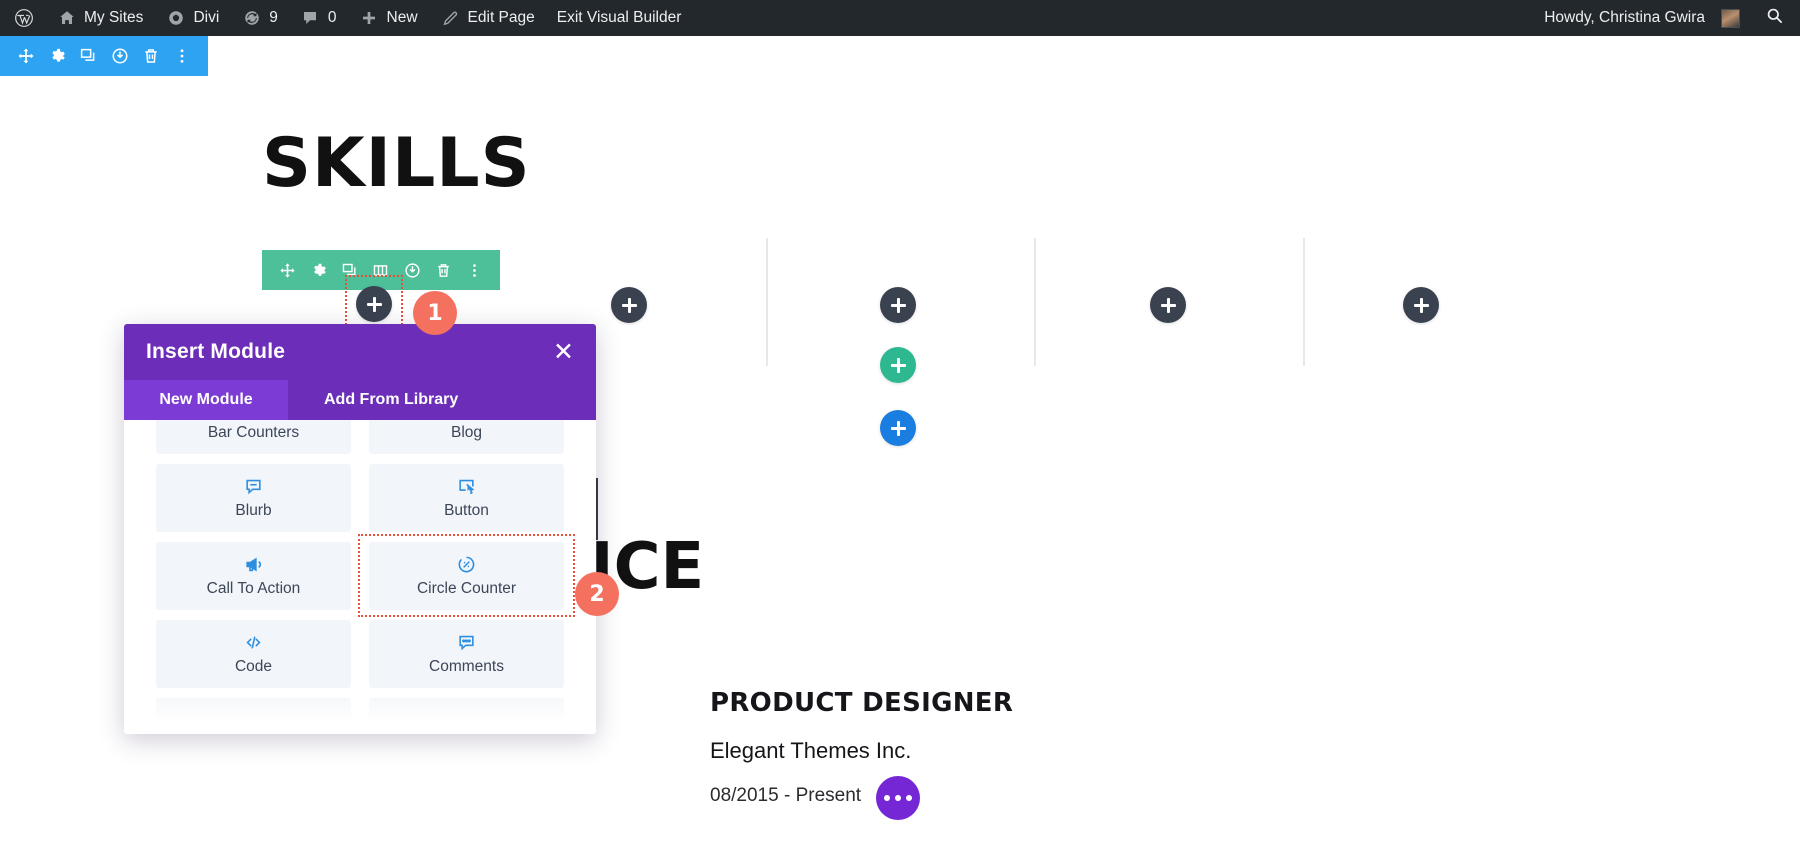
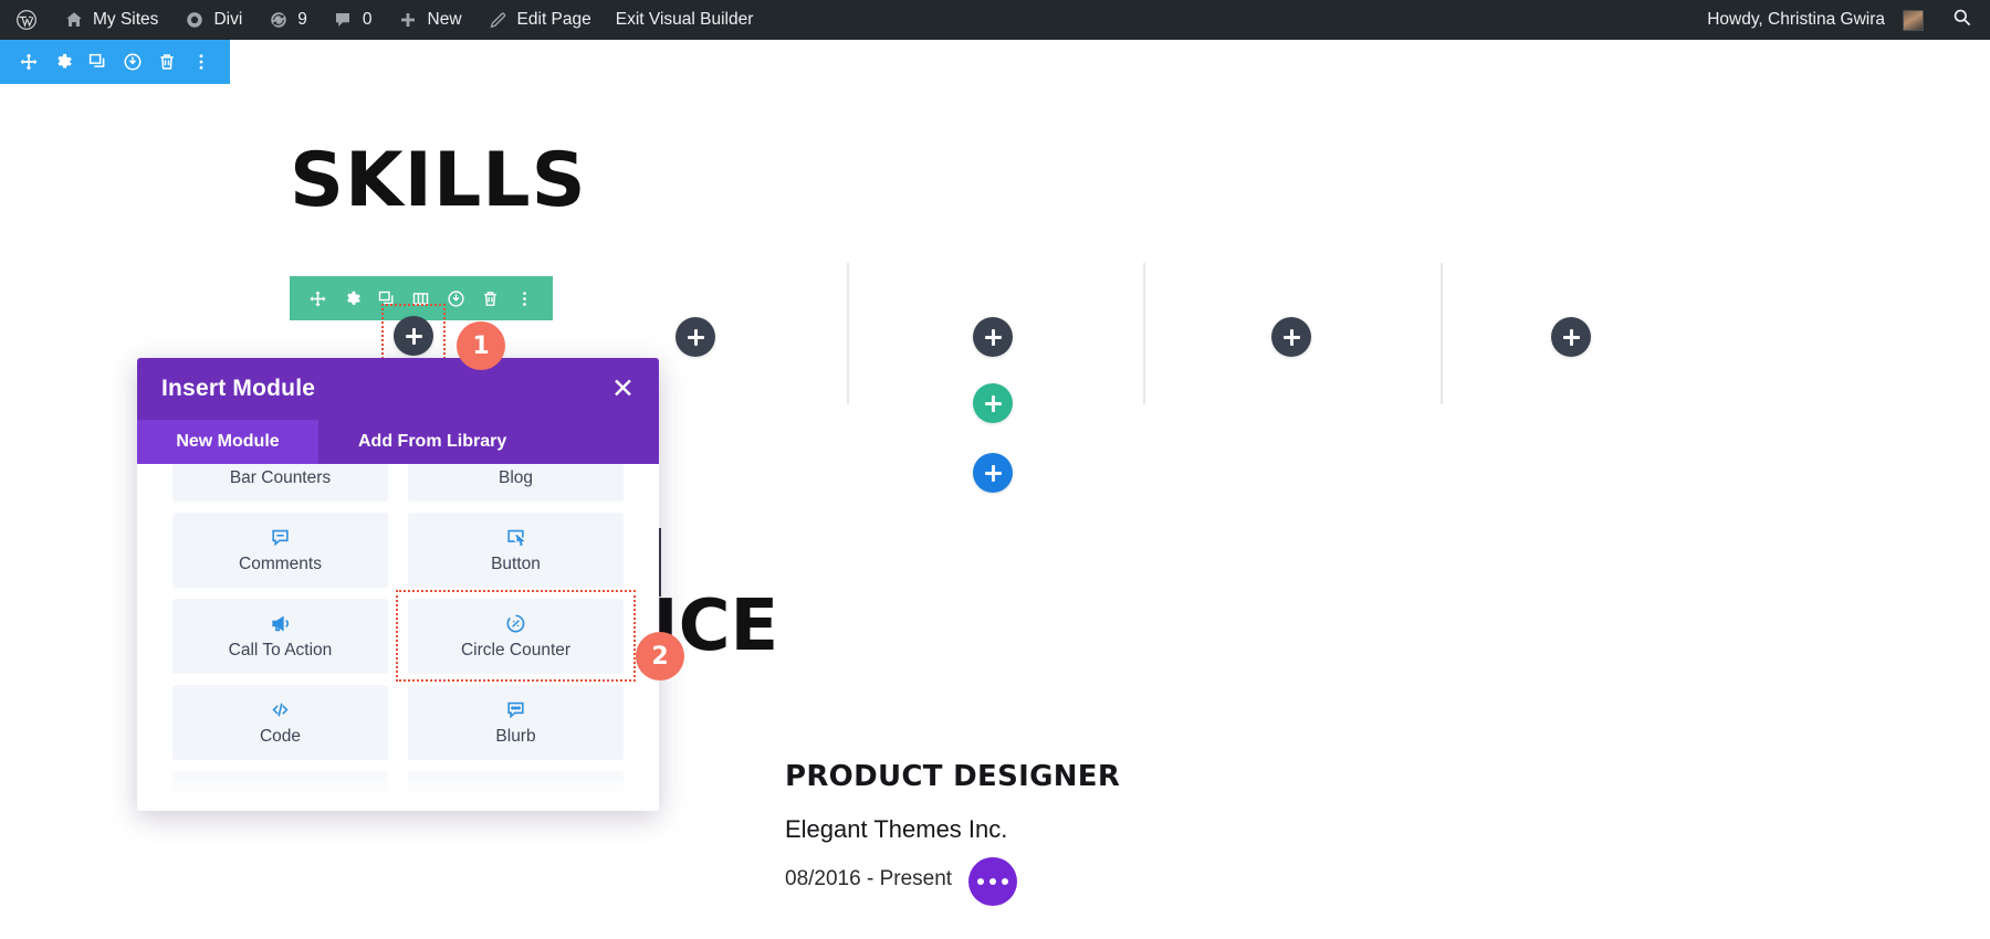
  My Sites
  Divi
  9
  0
  New
  Edit Page
  Exit Visual Builder
  Howdy, Christina Gwira
  SKILLS
  PRODUCT DESIGNER
  Elegant Themes Inc.
- 08/2015 - Present
+ 08/2016 - Present
  1
  Insert Module
  ✕
  New Module
  Add From Library
  Bar Counters
  Blog
- Blurb
+ Comments
  Button
  Call To Action
  Circle Counter
  Code
- Comments
+ Blurb
  2
